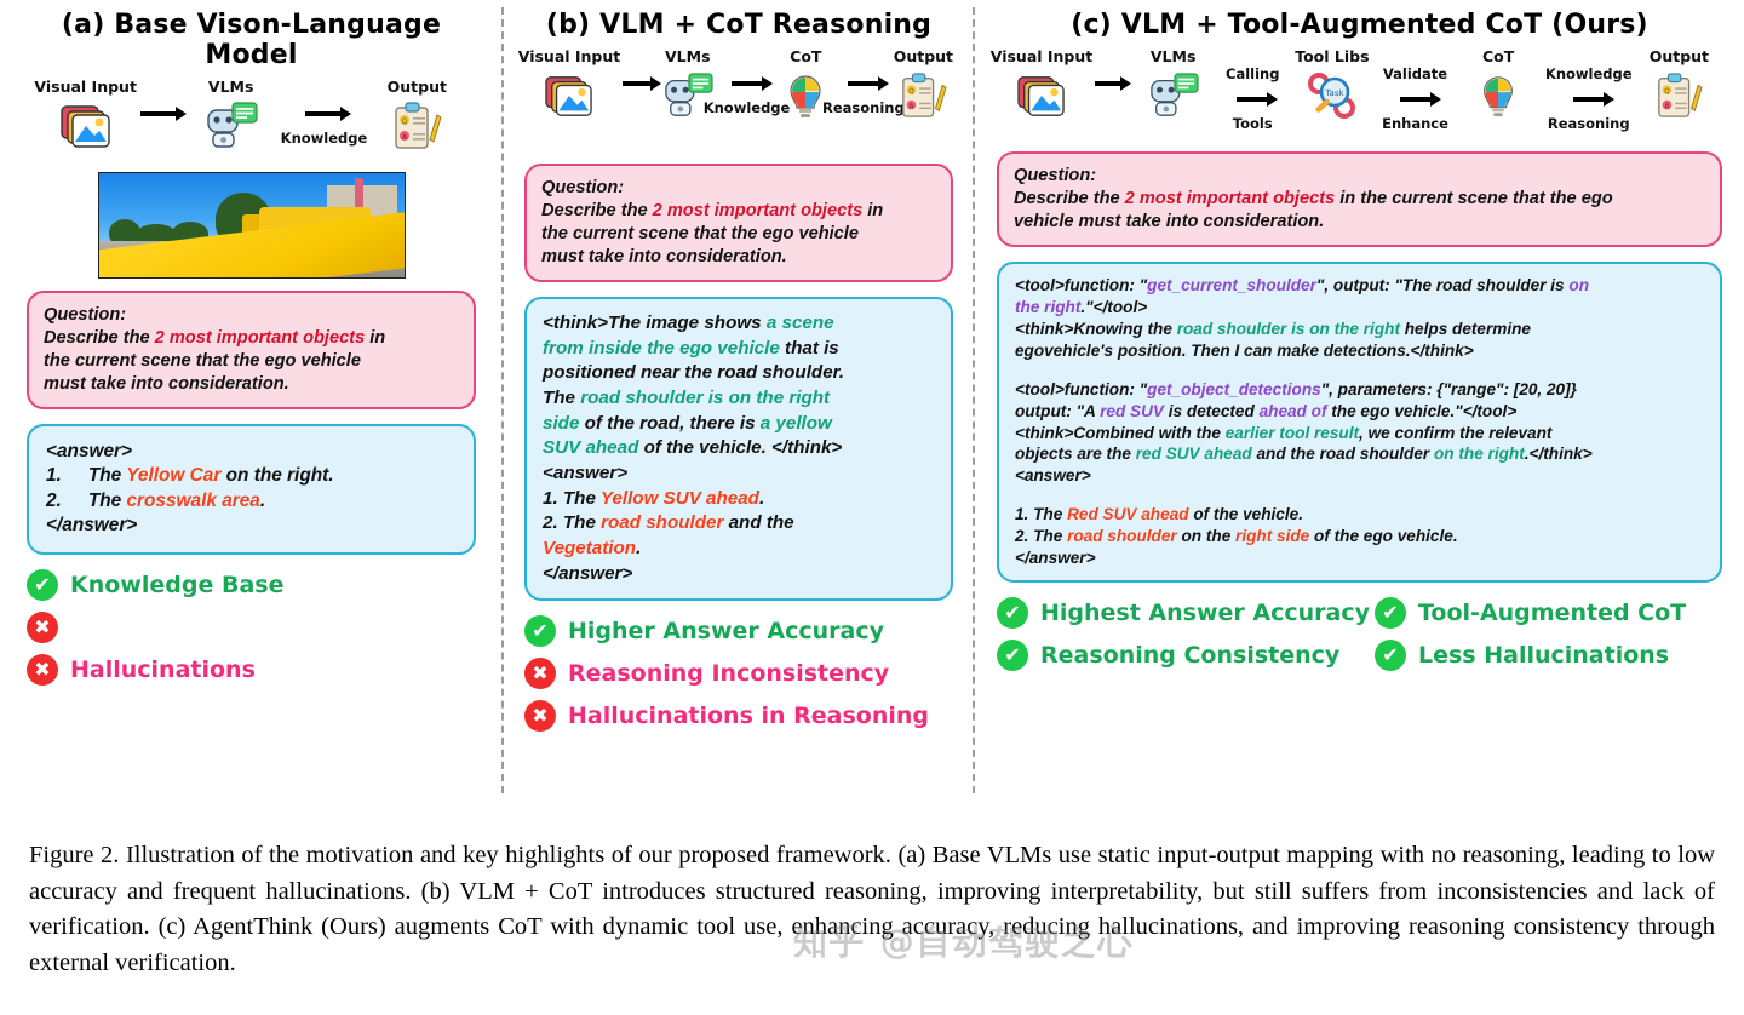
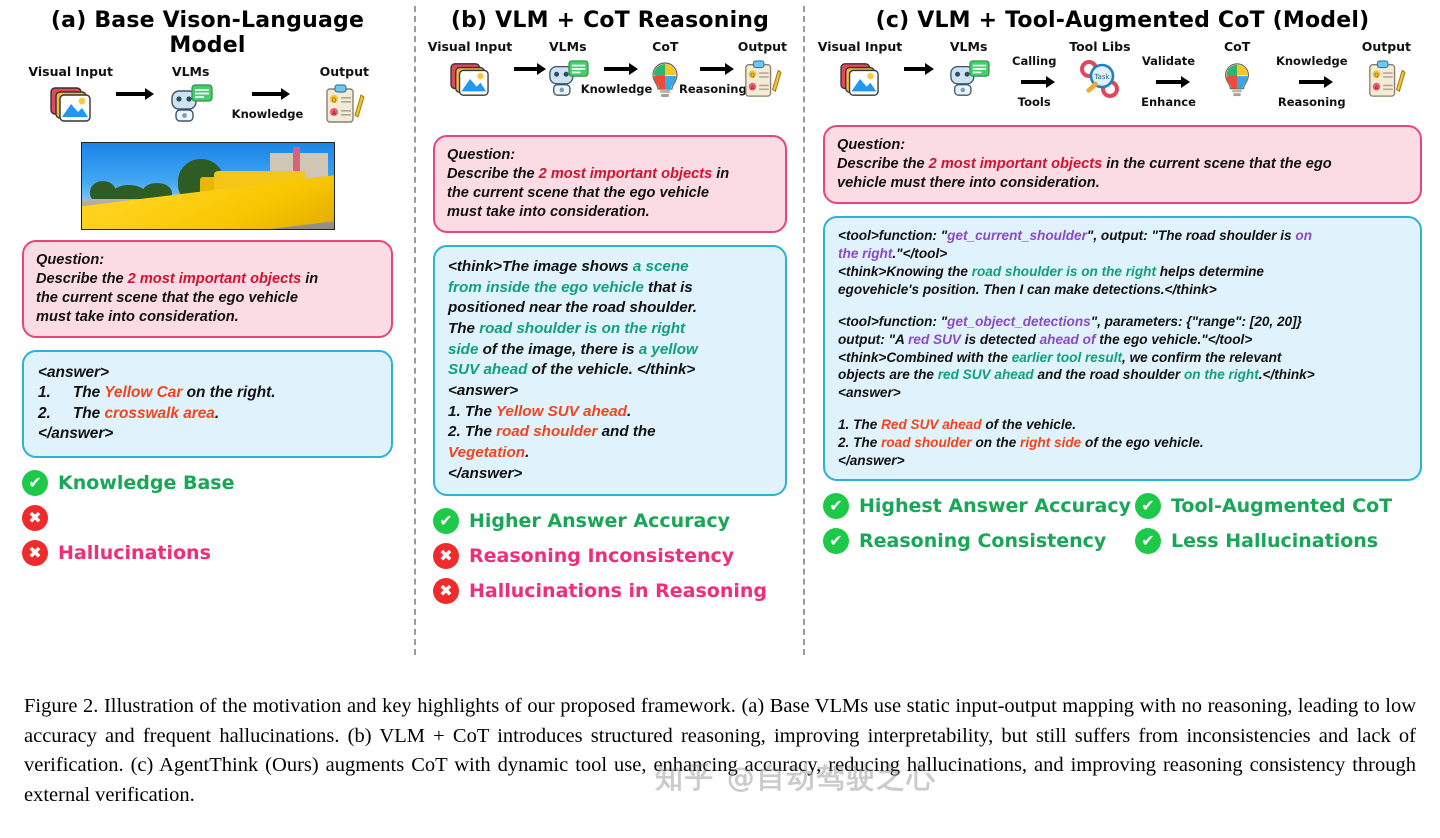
  (a) Base Vison-Language Model
  Visual Input
  VLMs
  Knowledge
  Output
  Question:
  Describe the 2 most important objects in
  the current scene that the ego vehicle
  must take into consideration.
  <answer>
  1. The Yellow Car on the right.
  2. The crosswalk area.
  </answer>
  ✔
  Knowledge Base
  ✖
  ✖
  Hallucinations
  (b) VLM + CoT Reasoning
  Visual Input
  VLMs
  Knowledge
  CoT
  Reasoning
  Output
  Question:
  Describe the 2 most important objects in
  the current scene that the ego vehicle
  must take into consideration.
  <think>The image shows a scene
  from inside the ego vehicle that is
  positioned near the road shoulder.
  The road shoulder is on the right
- side of the road, there is a yellow
+ side of the image, there is a yellow
  SUV ahead of the vehicle. </think>
  <answer>
  1. The Yellow SUV ahead.
  2. The road shoulder and the
  Vegetation.
  </answer>
  ✔
  Higher Answer Accuracy
  ✖
  Reasoning Inconsistency
  ✖
  Hallucinations in Reasoning
- (c) VLM + Tool-Augmented CoT (Ours)
+ (c) VLM + Tool-Augmented CoT (Model)
  Visual Input
  VLMs
  Calling
  Tools
  Tool Libs
  Task
  Validate
  Enhance
  CoT
  Knowledge
  Reasoning
  Output
  Question:
  Describe the 2 most important objects in the current scene that the ego
- vehicle must take into consideration.
+ vehicle must there into consideration.
  <tool>function: "get_current_shoulder", output: "The road shoulder is on
  the right."</tool>
  <think>Knowing the road shoulder is on the right helps determine
  egovehicle's position. Then I can make detections.</think>
  <tool>function: "get_object_detections", parameters: {"range": [20, 20]}
  output: "A red SUV is detected ahead of the ego vehicle."</tool>
  <think>Combined with the earlier tool result, we confirm the relevant
  objects are the red SUV ahead and the road shoulder on the right.</think>
  <answer>
  1. The Red SUV ahead of the vehicle.
  2. The road shoulder on the right side of the ego vehicle.
  </answer>
  ✔
  Highest Answer Accuracy
  ✔
  Tool-Augmented CoT
  ✔
  Reasoning Consistency
  ✔
  Less Hallucinations
  Figure 2. Illustration of the motivation and key highlights of our proposed framework. (a) Base VLMs use static input-output mapping with no reasoning, leading to low accuracy and frequent hallucinations. (b) VLM + CoT introduces structured reasoning, improving interpretability, but still suffers from inconsistencies and lack of verification. (c) AgentThink (Ours) augments CoT with dynamic tool use, enhancing accuracy, reducing hallucinations, and improving reasoning consistency through external verification.
  知乎 @自动驾驶之心
